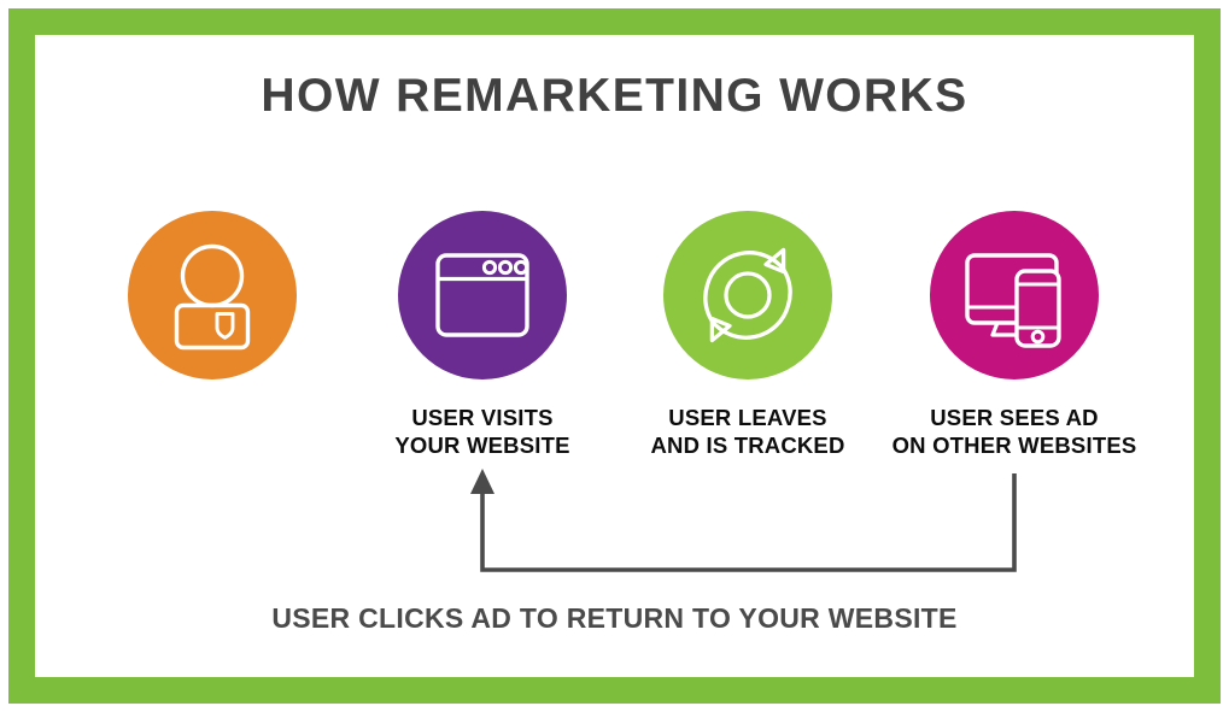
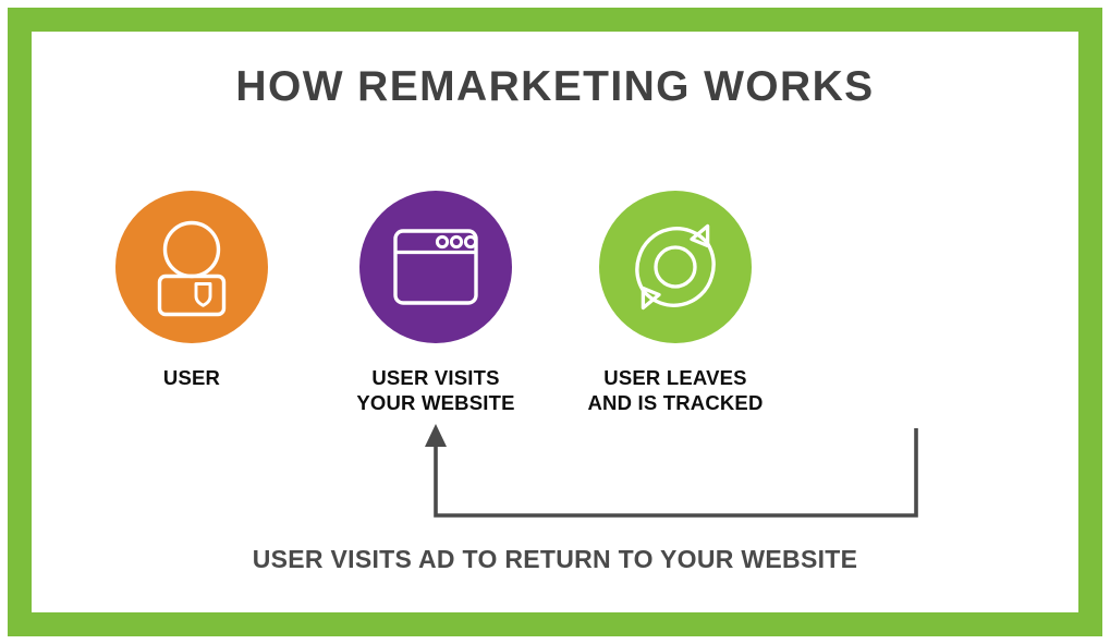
  HOW REMARKETING WORKS
+ USER
  USER VISITS
  YOUR WEBSITE
  USER LEAVES
  AND IS TRACKED
- USER SEES AD
- ON OTHER WEBSITES
- USER CLICKS AD TO RETURN TO YOUR WEBSITE
+ USER VISITS AD TO RETURN TO YOUR WEBSITE
